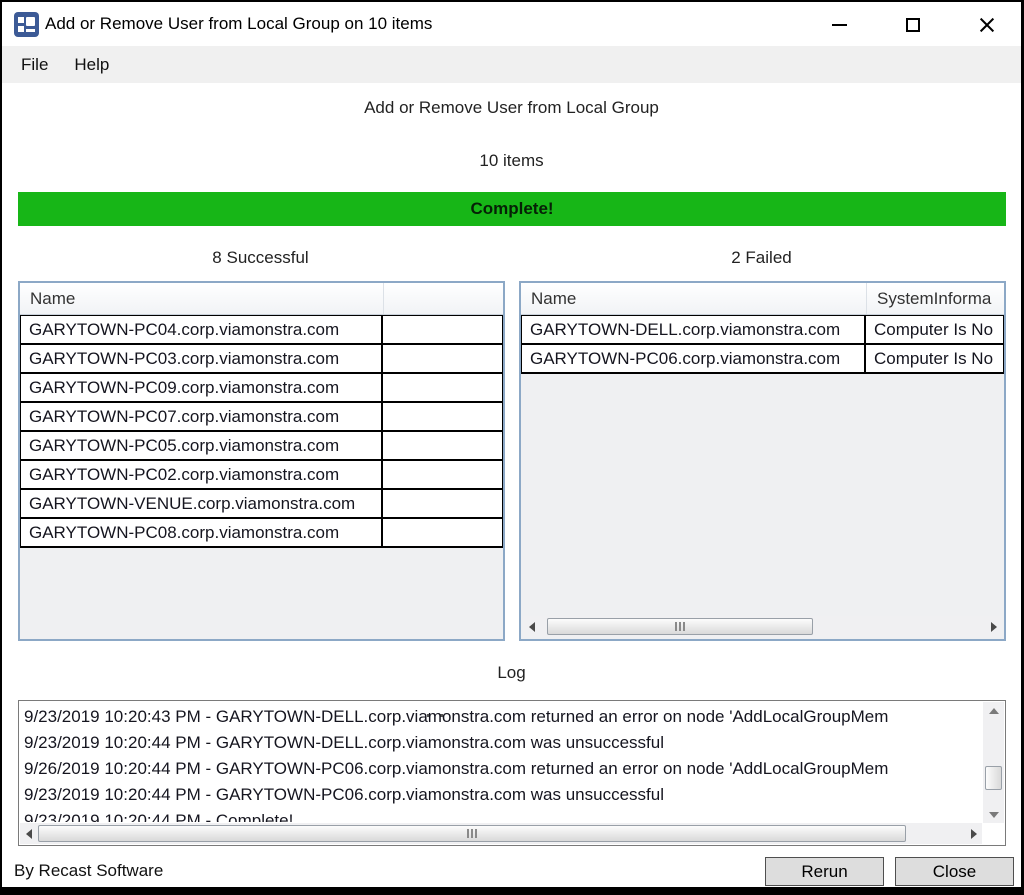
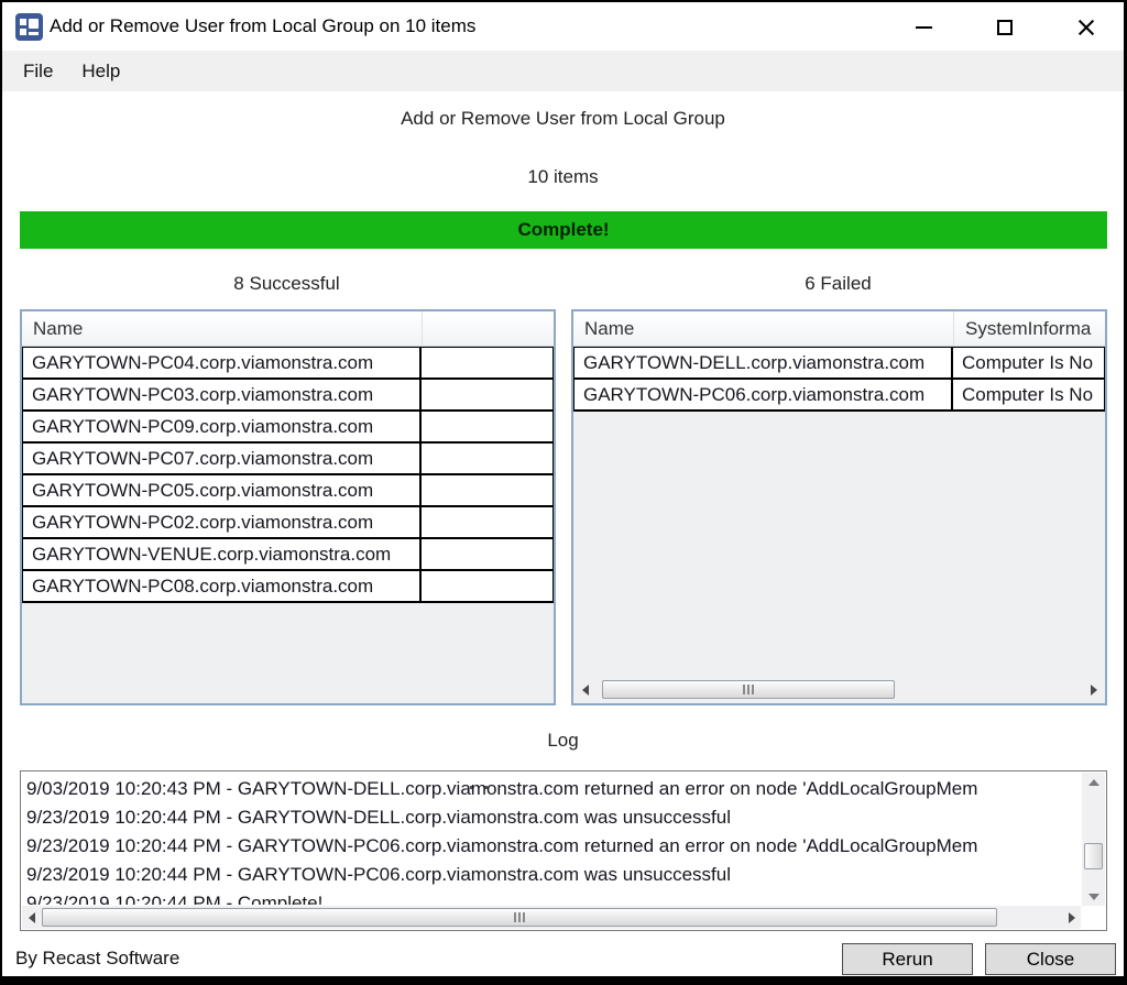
  Add or Remove User from Local Group on 10 items
  File
  Help
  Add or Remove User from Local Group
  10 items
  Complete!
  8 Successful
- 2 Failed
+ 6 Failed
  Name
  GARYTOWN-PC04.corp.viamonstra.com
  GARYTOWN-PC03.corp.viamonstra.com
  GARYTOWN-PC09.corp.viamonstra.com
  GARYTOWN-PC07.corp.viamonstra.com
  GARYTOWN-PC05.corp.viamonstra.com
  GARYTOWN-PC02.corp.viamonstra.com
  GARYTOWN-VENUE.corp.viamonstra.com
  GARYTOWN-PC08.corp.viamonstra.com
  Name
  SystemInforma
  GARYTOWN-DELL.corp.viamonstra.com
  Computer Is No
  GARYTOWN-PC06.corp.viamonstra.com
  Computer Is No
  Log
- 9/23/2019 10:20:43 PM - GARYTOWN-DELL.corp.viamonstra.com returned an error on node 'AddLocalGroupMem
+ 9/03/2019 10:20:43 PM - GARYTOWN-DELL.corp.viamonstra.com returned an error on node 'AddLocalGroupMem
  9/23/2019 10:20:44 PM - GARYTOWN-DELL.corp.viamonstra.com was unsuccessful
- 9/26/2019 10:20:44 PM - GARYTOWN-PC06.corp.viamonstra.com returned an error on node 'AddLocalGroupMem
+ 9/23/2019 10:20:44 PM - GARYTOWN-PC06.corp.viamonstra.com returned an error on node 'AddLocalGroupMem
  9/23/2019 10:20:44 PM - GARYTOWN-PC06.corp.viamonstra.com was unsuccessful
  9/23/2019 10:20:44 PM - Complete!
  By Recast Software
  Rerun
  Close
